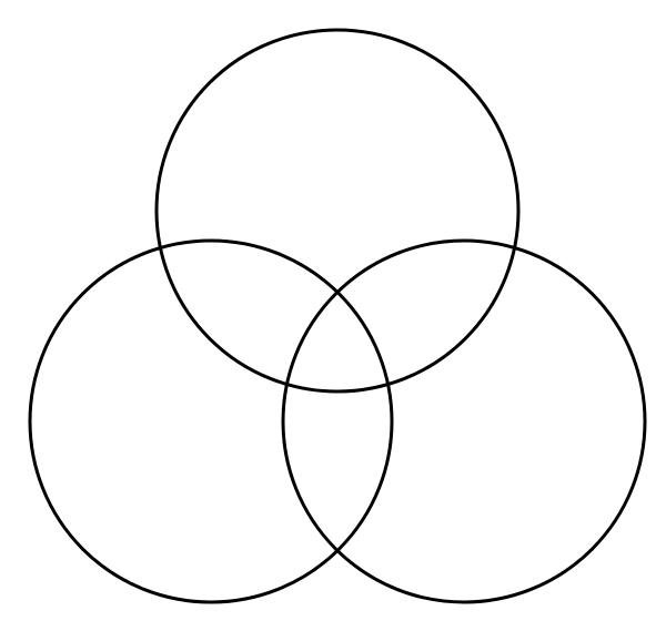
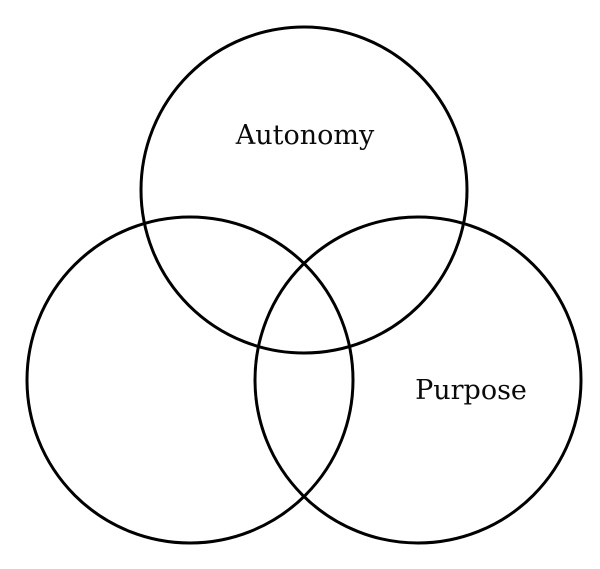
+ Autonomy
+ Purpose
